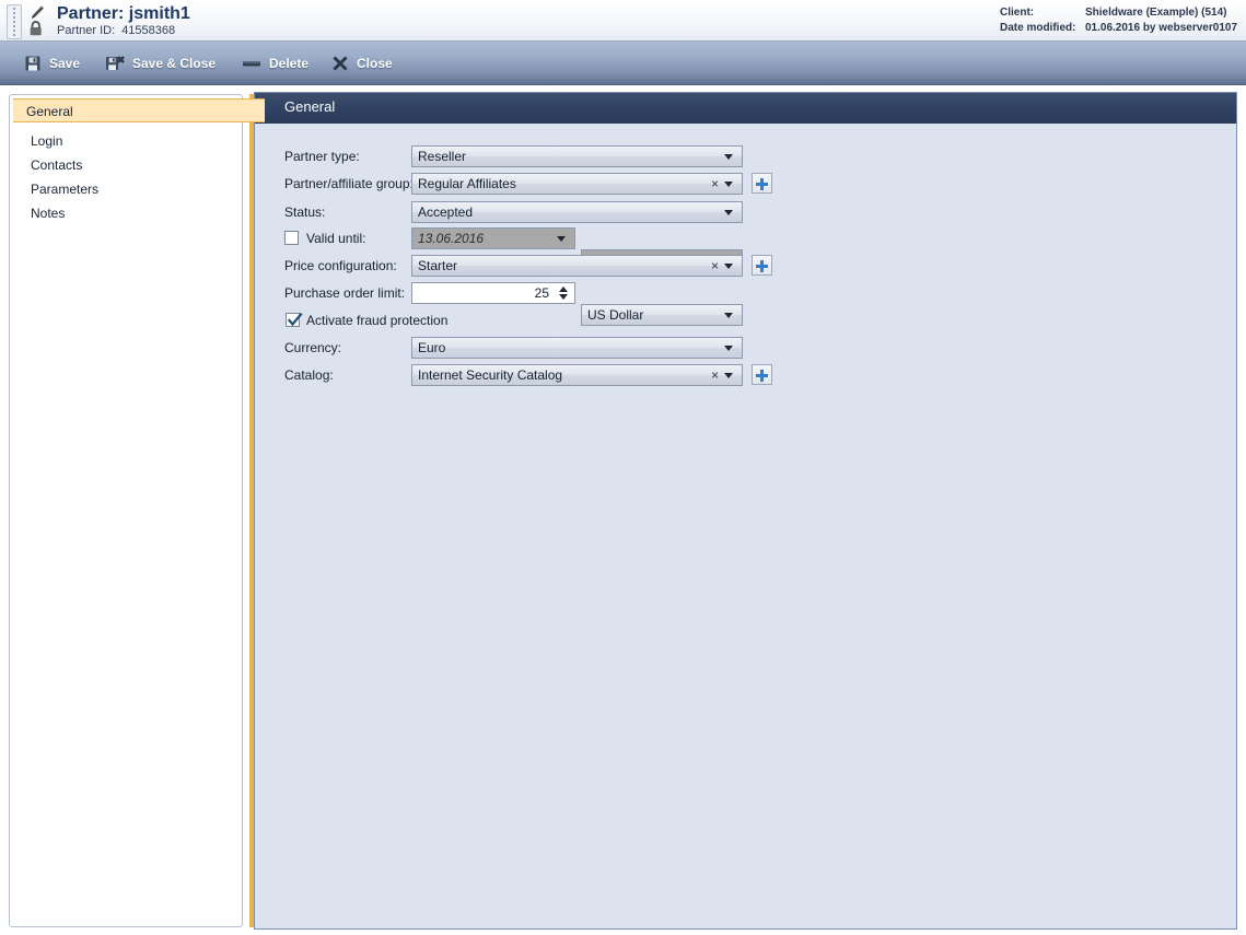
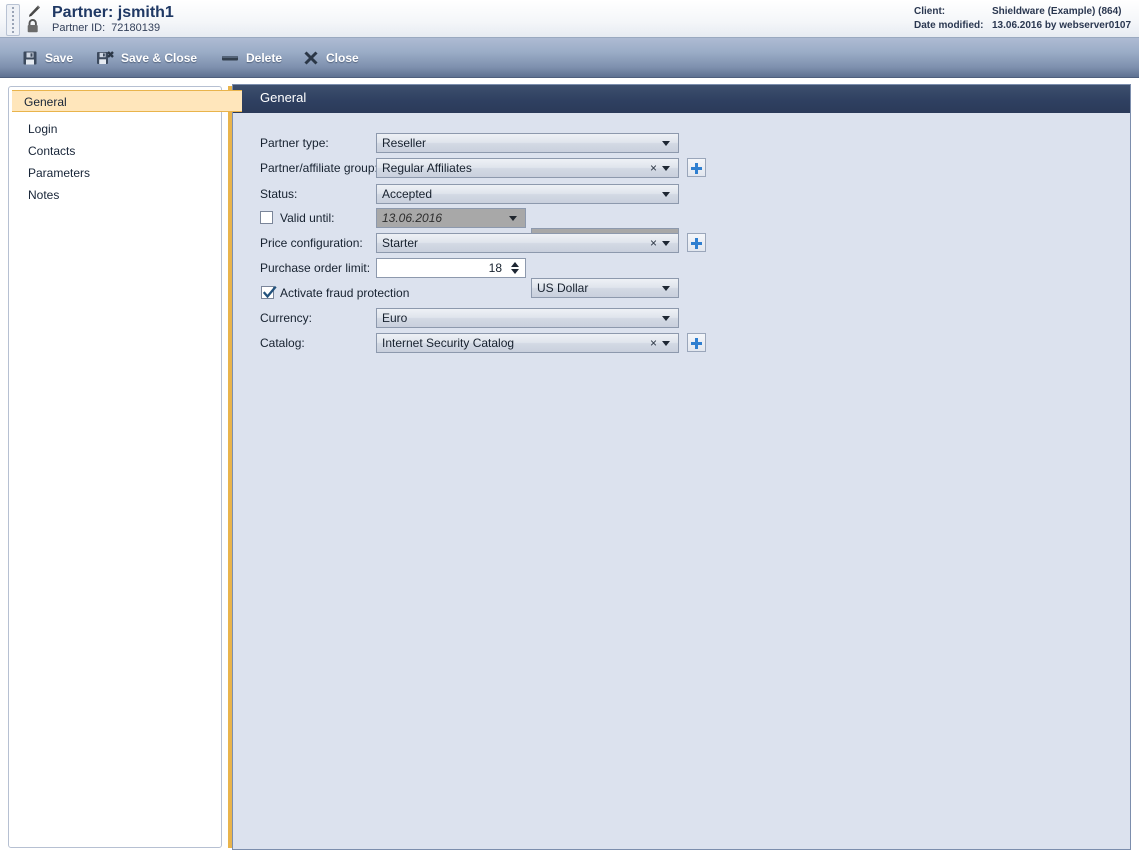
  Partner: jsmith1
- Partner ID: 41558368
+ Partner ID: 72180139
- Client: Shieldware (Example) (514)
+ Client: Shieldware (Example) (864)
- Date modified: 01.06.2016 by webserver0107
+ Date modified: 13.06.2016 by webserver0107
  Save
  Save & Close
  Delete
  Close
  General
  Login
  Contacts
  Parameters
  Notes
  General
  Partner type:
  Reseller
  Partner/affiliate group
  Regular Affiliates
  ×
  Status:
  Accepted
  Valid until:
  13.06.2016
  Price configuration:
  Starter
  ×
  Purchase order limit:
- 25
+ 18
  US Dollar
  Activate fraud protection
  Currency:
  Euro
  Catalog:
  Internet Security Catalog
  ×
